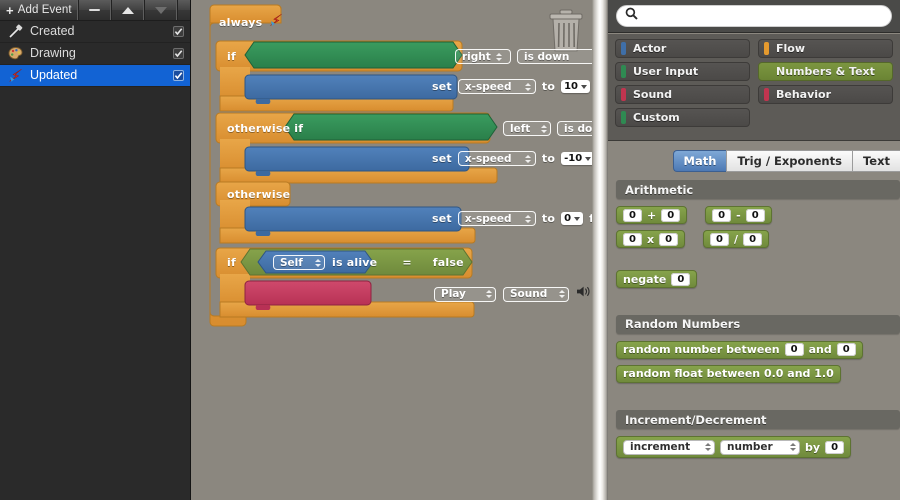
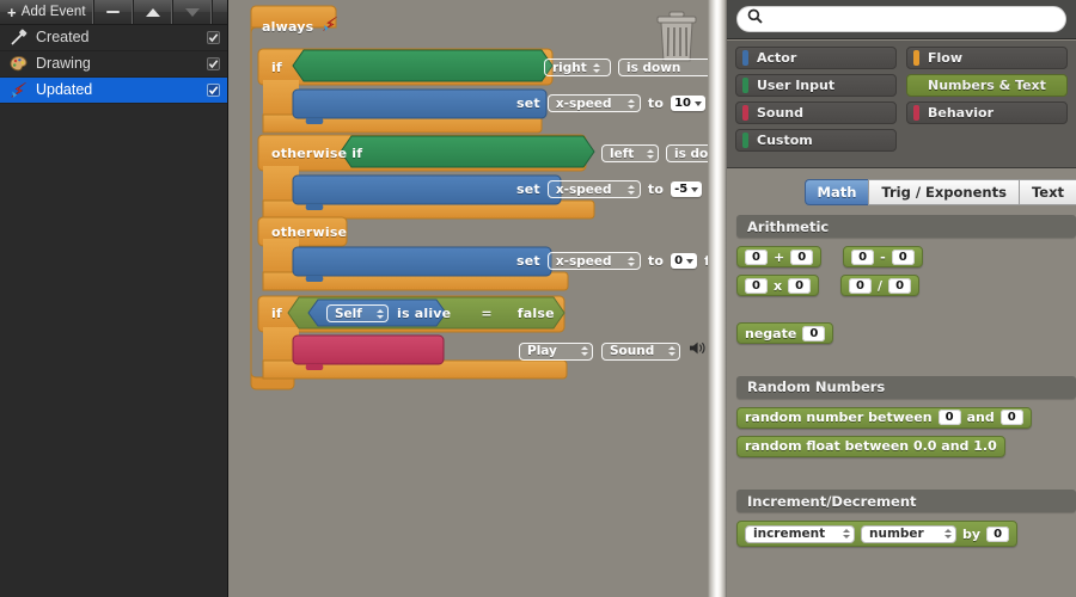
  +
  Add Event
  Created
  Drawing
  Updated
  always
  if
  right
  is down
  set
  x-speed
  to
  10
  otherwise if
  left
  set
  x-speed
  to
- -10
+ -5
  otherwise
  set
  x-speed
  to
  0
  if
  Self
  is alive
  =
  false
  Play
  Sound
  Actor
  Flow
  User Input
  Numbers & Text
  Sound
  Behavior
  Custom
  Math
  Trig / Exponents
  Text
  Arithmetic
  0
  +
  0
  0
  -
  0
  0
  x
  0
  0
  /
  0
  negate
  0
  Random Numbers
  random number between
  0
  and
  0
  random float between 0.0 and 1.0
  Increment/Decrement
  increment
  number
  by
  0
